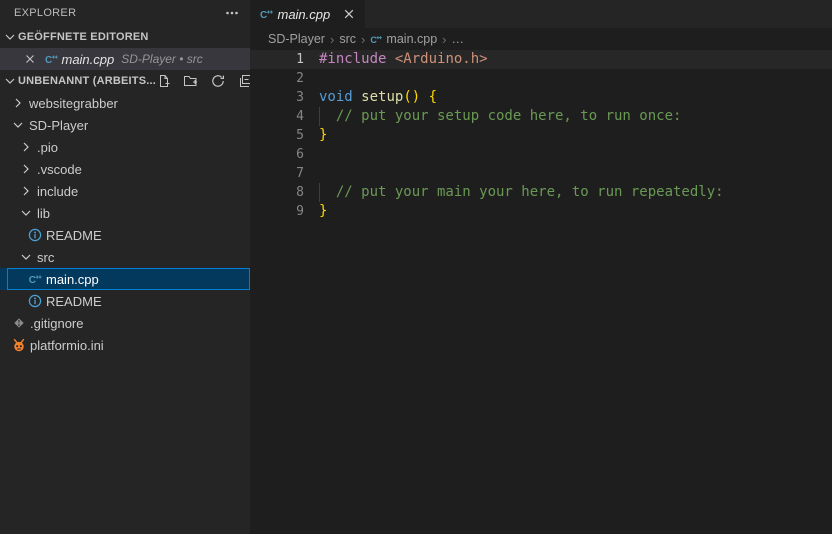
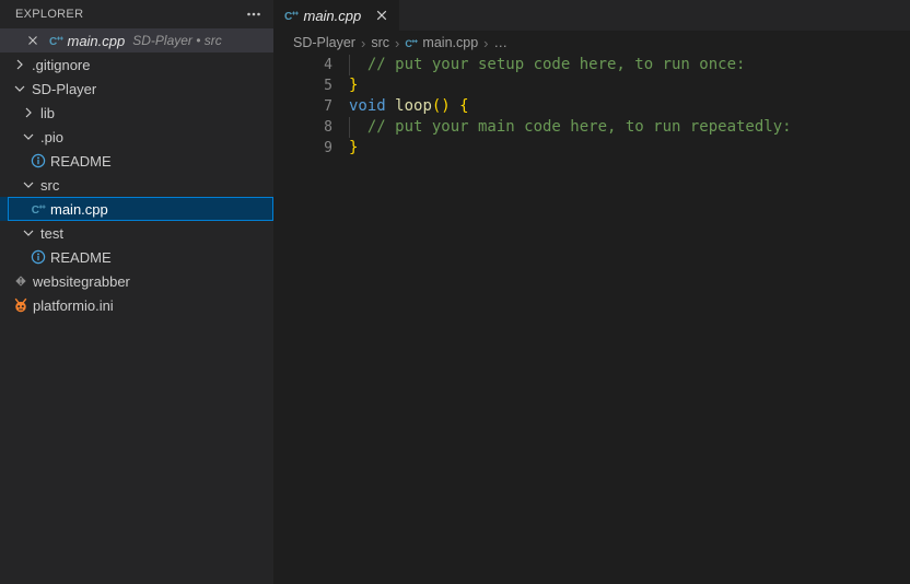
  EXPLORER
- GEÖFFNETE EDITOREN
  C⁺⁺
  main.cpp
  SD-Player • src
- UNBENANNT (ARBEITS...
- websitegrabber
+ .gitignore
  SD-Player
- .pio
+ lib
- .vscode
- include
- lib
+ .pio
  README
  src
  C⁺⁺
  main.cpp
+ test
  README
- .gitignore
+ websitegrabber
  platformio.ini
  C⁺⁺
  main.cpp
  SD-Player
  ›
  src
  ›
  C⁺⁺
  main.cpp
  ›
  …
- 1
- #include <Arduino.h>
- 2
- 3
- void setup() {
  4
  // put your setup code here, to run once:
  5
  }
- 6
  7
+ void loop() {
  8
- // put your main your here, to run repeatedly:
+ // put your main code here, to run repeatedly:
  9
  }
